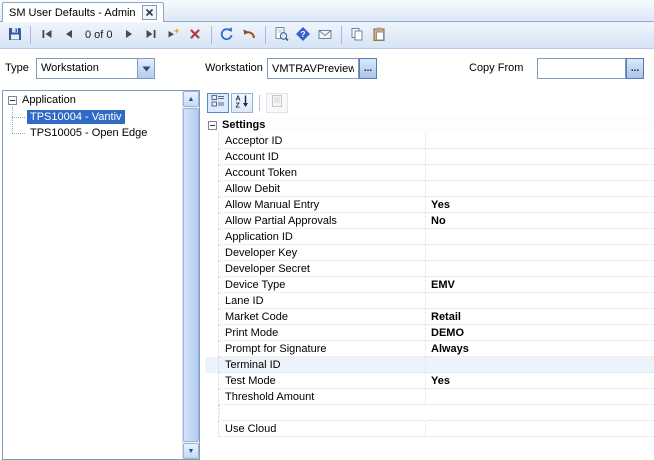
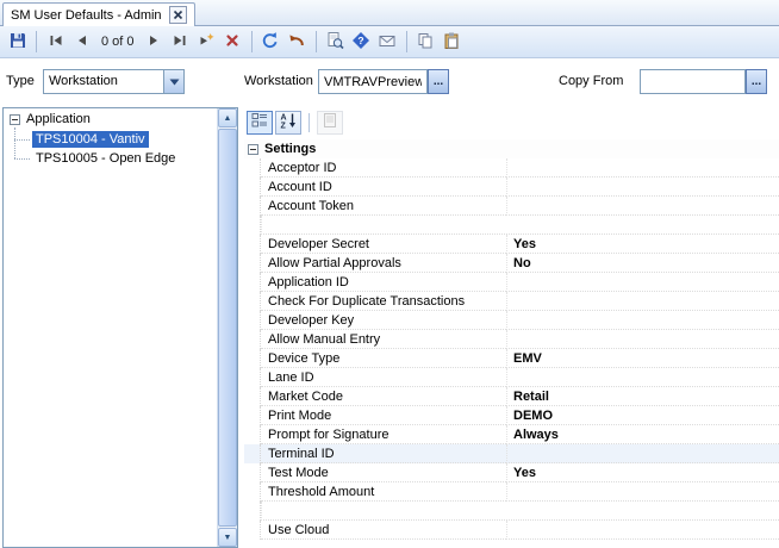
  SM User Defaults - Admin
  0 of 0
  ?
  Type
  Workstation
  Workstation
  VMTRAVPreview
  ...
  Copy From
  ...
  Application
  TPS10004 - Vantiv
  TPS10005 - Open Edge
  Settings
  Acceptor ID
  Account ID
  Account Token
- Allow Debit
- Allow Manual Entry
+ Developer Secret
  Yes
  Allow Partial Approvals
  No
  Application ID
+ Check For Duplicate Transactions
  Developer Key
- Developer Secret
+ Allow Manual Entry
  Device Type
  EMV
  Lane ID
  Market Code
  Retail
  Print Mode
  DEMO
  Prompt for Signature
  Always
  Terminal ID
  Test Mode
  Yes
  Threshold Amount
  Use Cloud
